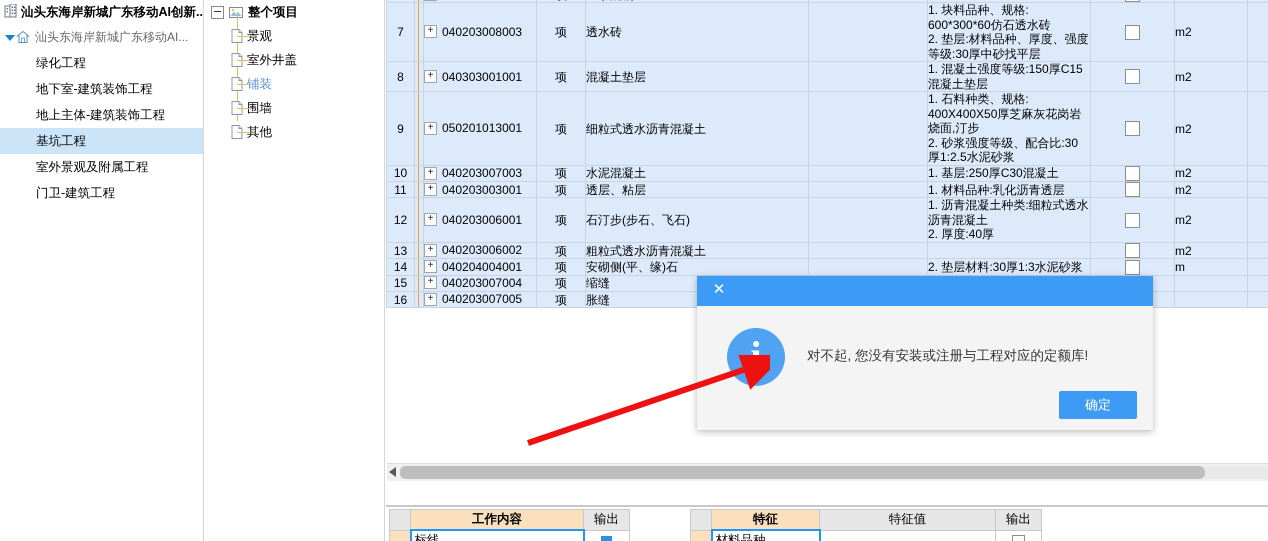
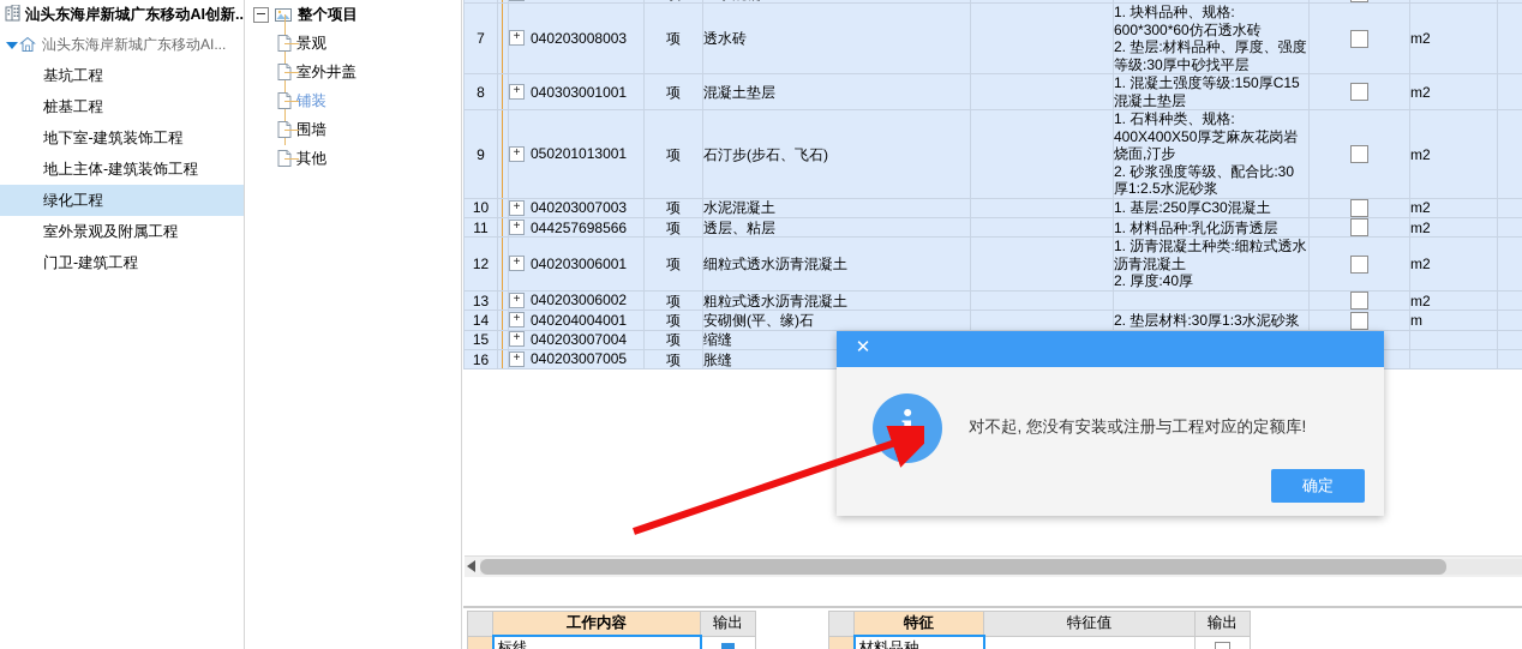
  汕头东海岸新城广东移动AI创新..
  汕头东海岸新城广东移动AI...
- 绿化工程
+ 基坑工程
+ 桩基工程
  地下室-建筑装饰工程
  地上主体-建筑装饰工程
- 基坑工程
+ 绿化工程
  室外景观及附属工程
  门卫-建筑工程
  整个项目
  景观
  室外井盖
  铺装
  围墙
  其他
  7		+ 040203008003	项	透水砖		1. 块料品种、规格: 600*300*60仿石透水砖 2. 垫层:材料品种、厚度、强度等级:30厚中砂找平层		m2
  8		+ 040303001001	项	混凝土垫层		1. 混凝土强度等级:150厚C15混凝土垫层		m2
- 9		+ 050201013001	项	细粒式透水沥青混凝土		1. 石料种类、规格: 400X400X50厚芝麻灰花岗岩烧面,汀步 2. 砂浆强度等级、配合比:30厚1:2.5水泥砂浆		m2
+ 9		+ 050201013001	项	石汀步(步石、飞石)		1. 石料种类、规格: 400X400X50厚芝麻灰花岗岩烧面,汀步 2. 砂浆强度等级、配合比:30厚1:2.5水泥砂浆		m2
  10		+ 040203007003	项	水泥混凝土		1. 基层:250厚C30混凝土		m2
- 11		+ 040203003001	项	透层、粘层		1. 材料品种:乳化沥青透层		m2
+ 11		+ 044257698566	项	透层、粘层		1. 材料品种:乳化沥青透层		m2
- 12		+ 040203006001	项	石汀步(步石、飞石)		1. 沥青混凝土种类:细粒式透水沥青混凝土 2. 厚度:40厚		m2
+ 12		+ 040203006001	项	细粒式透水沥青混凝土		1. 沥青混凝土种类:细粒式透水沥青混凝土 2. 厚度:40厚		m2
  13		+ 040203006002	项	粗粒式透水沥青混凝土				m2
  14		+ 040204004001	项	安砌侧(平、缘)石		2. 垫层材料:30厚1:3水泥砂浆		m
  15		+ 040203007004	项	缩缝
  	工作内容	输出
  	标线
  	特征	特征值	输出
  	材料品种
  ✕
  i
  对不起, 您没有安装或注册与工程对应的定额库!
  确定
